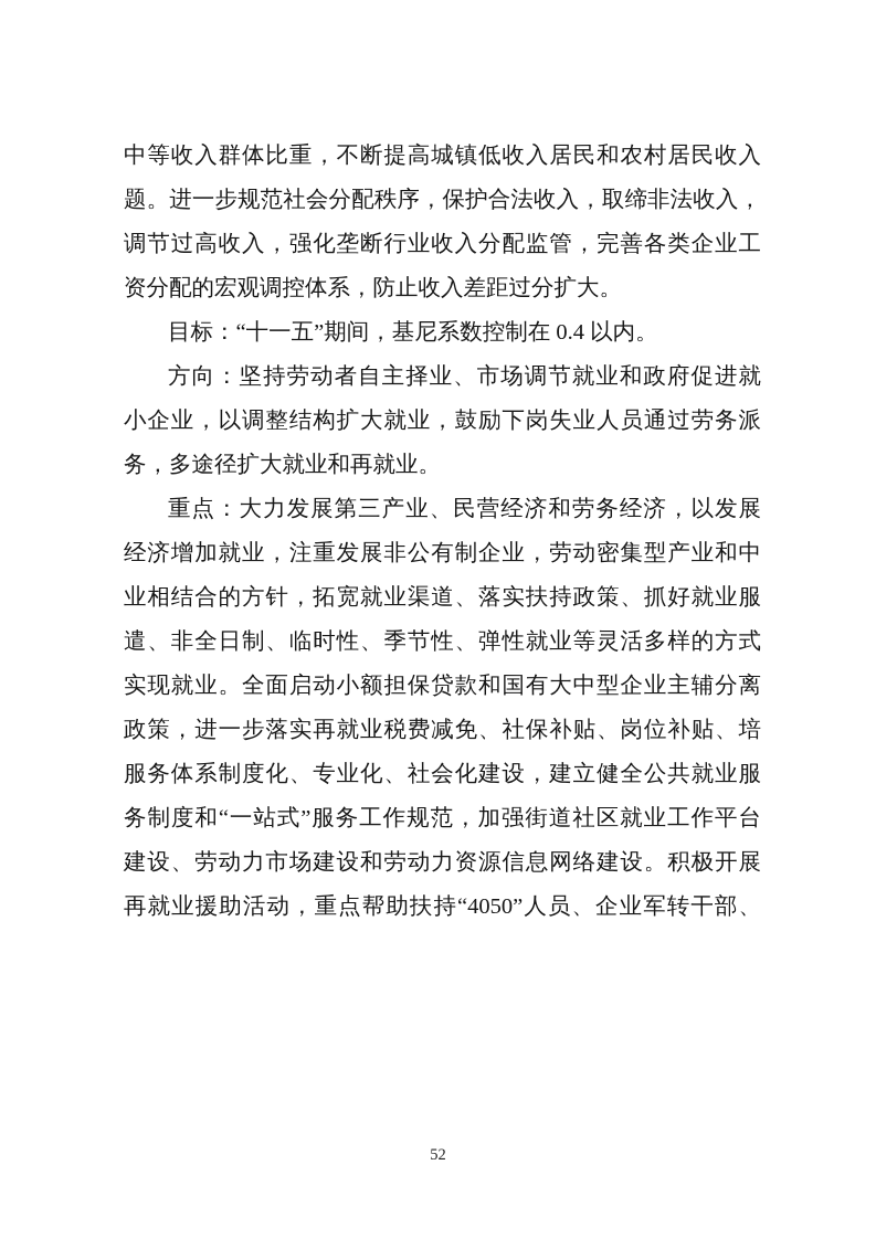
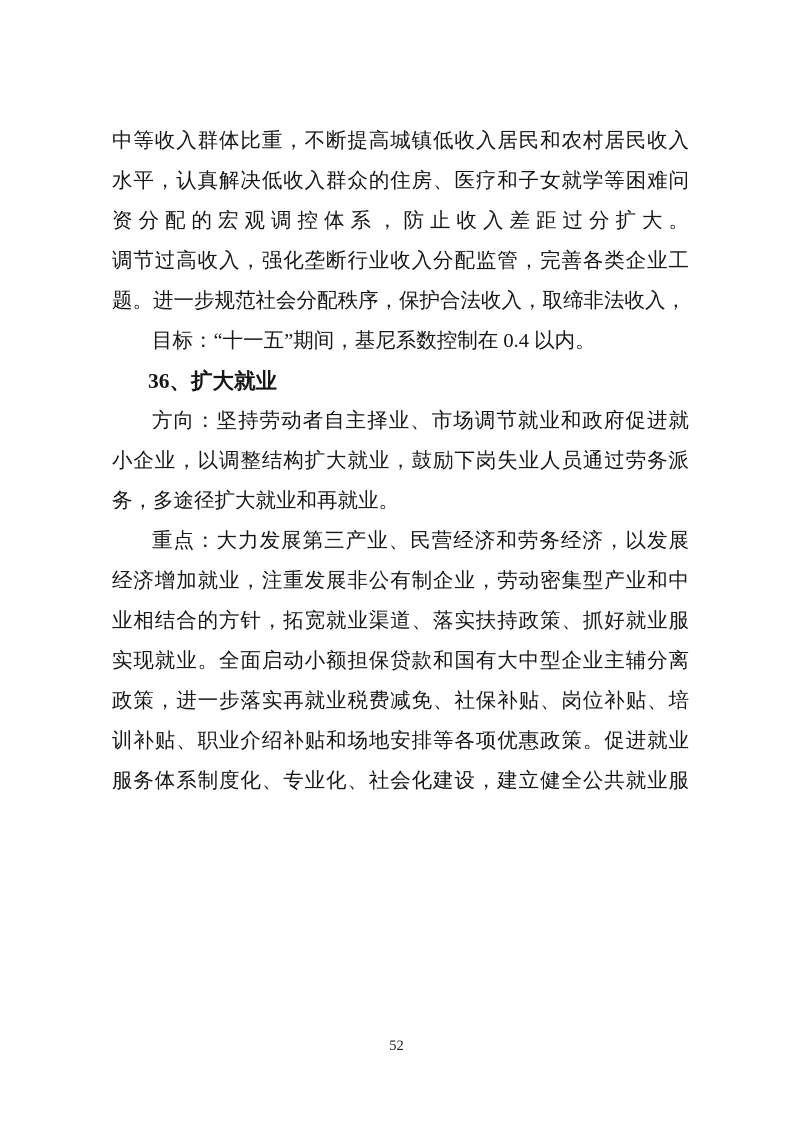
  中等收入群体比重，不断提高城镇低收入居民和农村居民收入
+ 水平，认真解决低收入群众的住房、医疗和子女就学等困难问
- 题。进一步规范社会分配秩序，保护合法收入，取缔非法收入，
+ 资分配的宏观调控体系，防止收入差距过分扩大。
  调节过高收入，强化垄断行业收入分配监管，完善各类企业工
- 资分配的宏观调控体系，防止收入差距过分扩大。
+ 题。进一步规范社会分配秩序，保护合法收入，取缔非法收入，
  目标：“十一五”期间，基尼系数控制在 0.4 以内。
+ 36、扩大就业
  方向：坚持劳动者自主择业、市场调节就业和政府促进就
  小企业，以调整结构扩大就业，鼓励下岗失业人员通过劳务派
  务，多途径扩大就业和再就业。
  重点：大力发展第三产业、民营经济和劳务经济，以发展
  经济增加就业，注重发展非公有制企业，劳动密集型产业和中
  业相结合的方针，拓宽就业渠道、落实扶持政策、抓好就业服
- 遣、非全日制、临时性、季节性、弹性就业等灵活多样的方式
  实现就业。全面启动小额担保贷款和国有大中型企业主辅分离
  政策，进一步落实再就业税费减免、社保补贴、岗位补贴、培
+ 训补贴、职业介绍补贴和场地安排等各项优惠政策。促进就业
  服务体系制度化、专业化、社会化建设，建立健全公共就业服
- 务制度和“一站式”服务工作规范，加强街道社区就业工作平台
- 建设、劳动力市场建设和劳动力资源信息网络建设。积极开展
- 再就业援助活动，重点帮助扶持“4050”人员、企业军转干部、
  52
